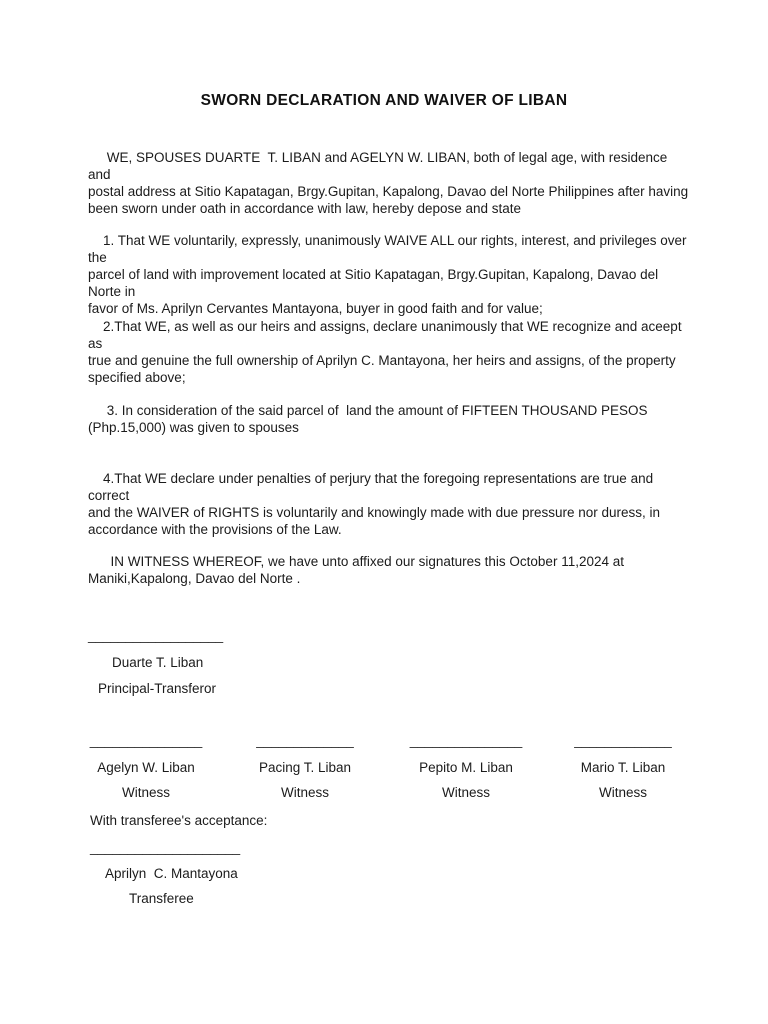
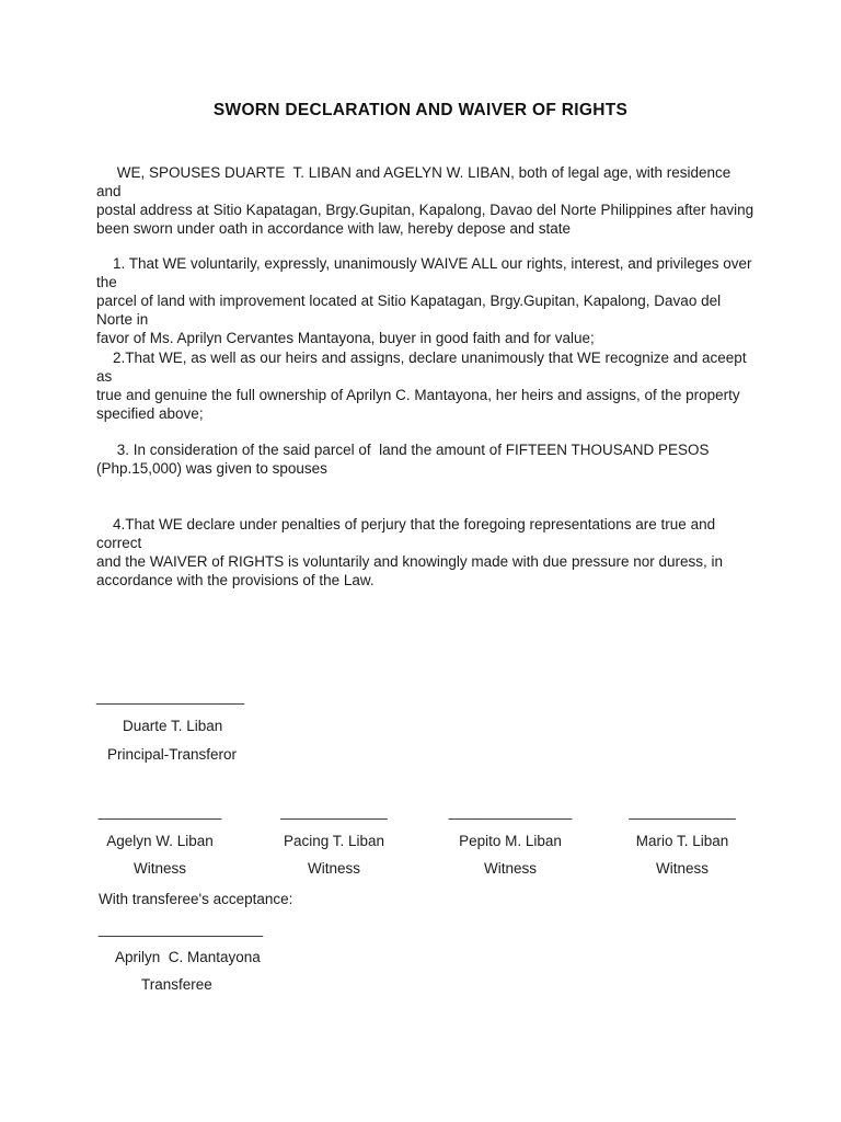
- SWORN DECLARATION AND WAIVER OF LIBAN
+ SWORN DECLARATION AND WAIVER OF RIGHTS
  WE, SPOUSES DUARTE T. LIBAN and AGELYN W. LIBAN, both of legal age, with residence and
  postal address at Sitio Kapatagan, Brgy.Gupitan, Kapalong, Davao del Norte Philippines after having
  been sworn under oath in accordance with law, hereby depose and state
  1. That WE voluntarily, expressly, unanimously WAIVE ALL our rights, interest, and privileges over the
  parcel of land with improvement located at Sitio Kapatagan, Brgy.Gupitan, Kapalong, Davao del Norte in
  favor of Ms. Aprilyn Cervantes Mantayona, buyer in good faith and for value;
  2.That WE, as well as our heirs and assigns, declare unanimously that WE recognize and aceept as
  true and genuine the full ownership of Aprilyn C. Mantayona, her heirs and assigns, of the property
  specified above;
  3. In consideration of the said parcel of land the amount of FIFTEEN THOUSAND PESOS
  (Php.15,000) was given to spouses
  4.That WE declare under penalties of perjury that the foregoing representations are true and correct
  and the WAIVER of RIGHTS is voluntarily and knowingly made with due pressure nor duress, in
  accordance with the provisions of the Law.
- IN WITNESS WHEREOF, we have unto affixed our signatures this October 11,2024 at
- Maniki,Kapalong, Davao del Norte .
  __________________
  Duarte T. Liban
  Principal-Transferor
  _______________
  Agelyn W. Liban
  Witness
  _____________
  Pacing T. Liban
  Witness
  _______________
  Pepito M. Liban
  Witness
  _____________
  Mario T. Liban
  Witness
  With transferee's acceptance:
  ____________________
  Aprilyn C. Mantayona
  Transferee
